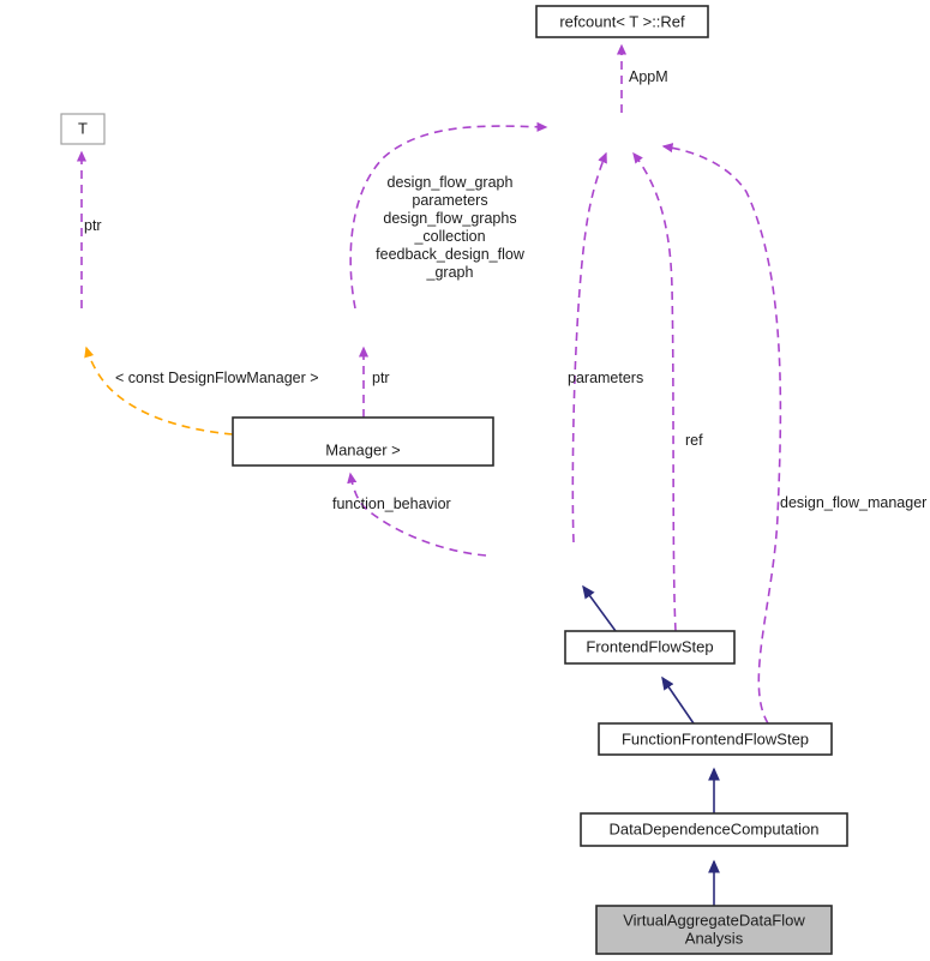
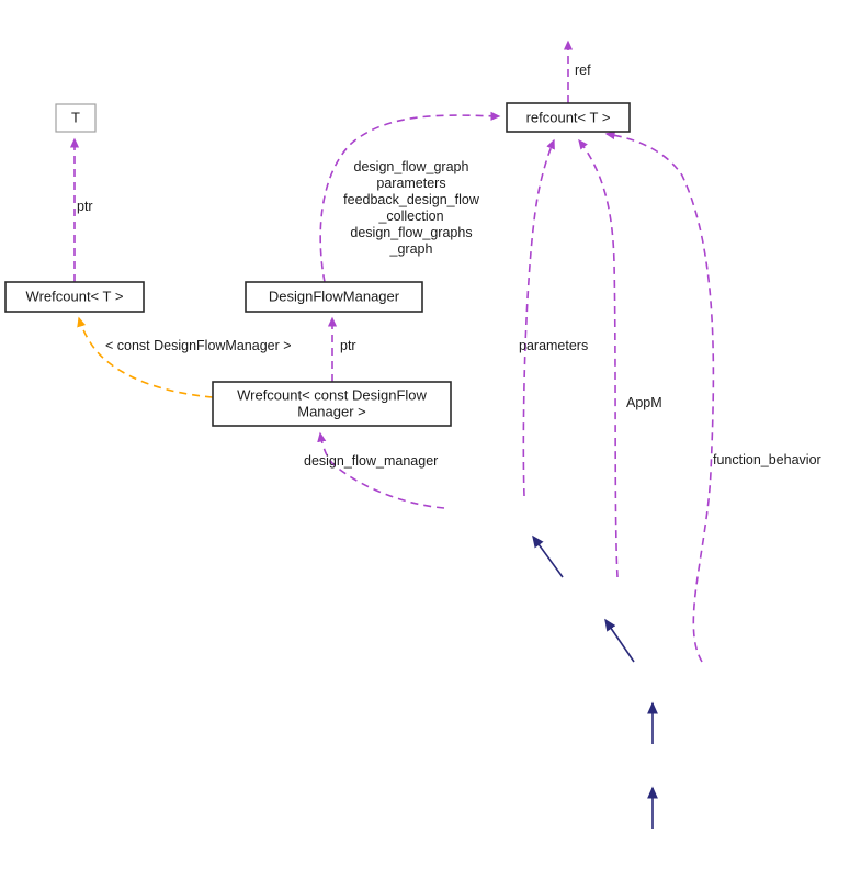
- AppM
+ ref
  ptr
  design_flow_graph
  parameters
- design_flow_graphs
+ feedback_design_flow
  _collection
- feedback_design_flow
+ design_flow_graphs
  _graph
  < const DesignFlowManager >
  ptr
- function_behavior
+ design_flow_manager
  parameters
- ref
+ AppM
- design_flow_manager
+ function_behavior
- refcount< T >::Ref
  T
+ refcount< T >
+ Wrefcount< T >
+ DesignFlowManager
+ Wrefcount< const DesignFlow
  Manager >
- FrontendFlowStep
- FunctionFrontendFlowStep
- DataDependenceComputation
- VirtualAggregateDataFlow
- Analysis
